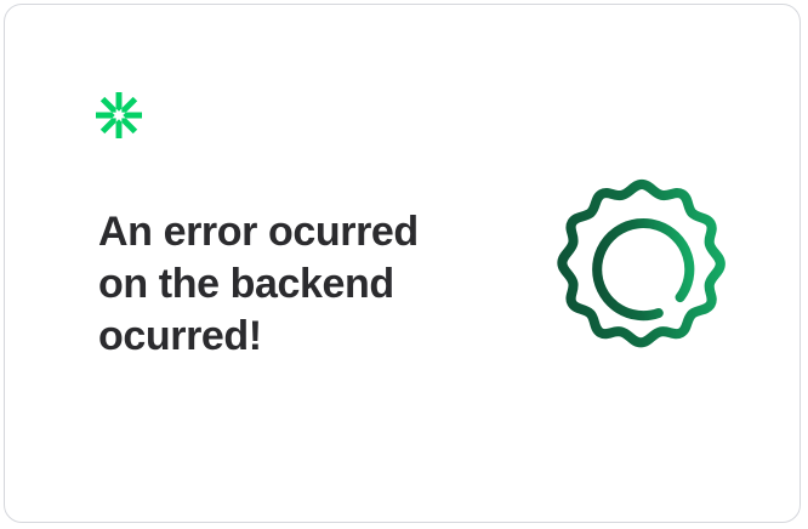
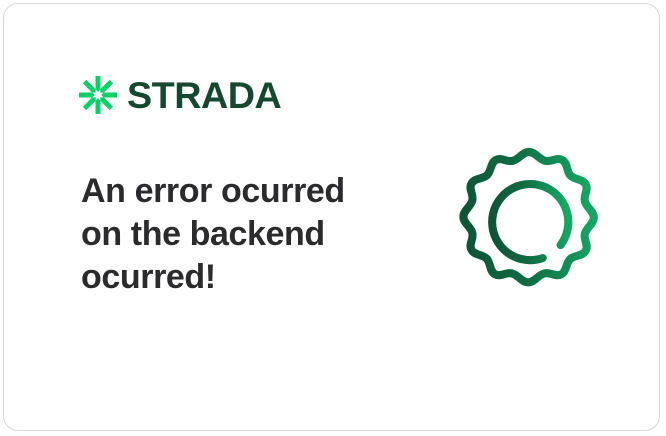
+ STRADA
  An error ocurred on the backend ocurred!
